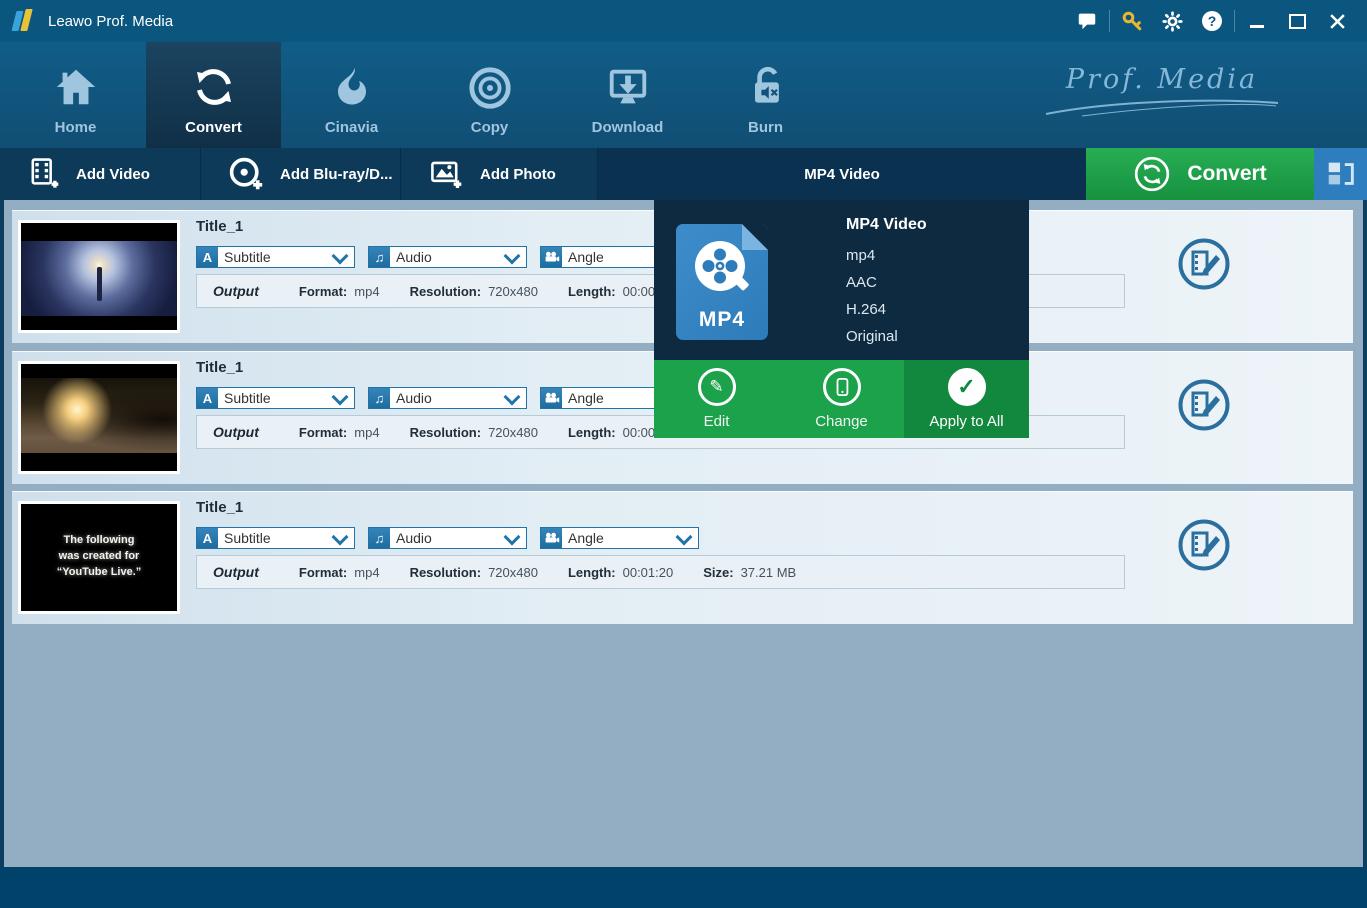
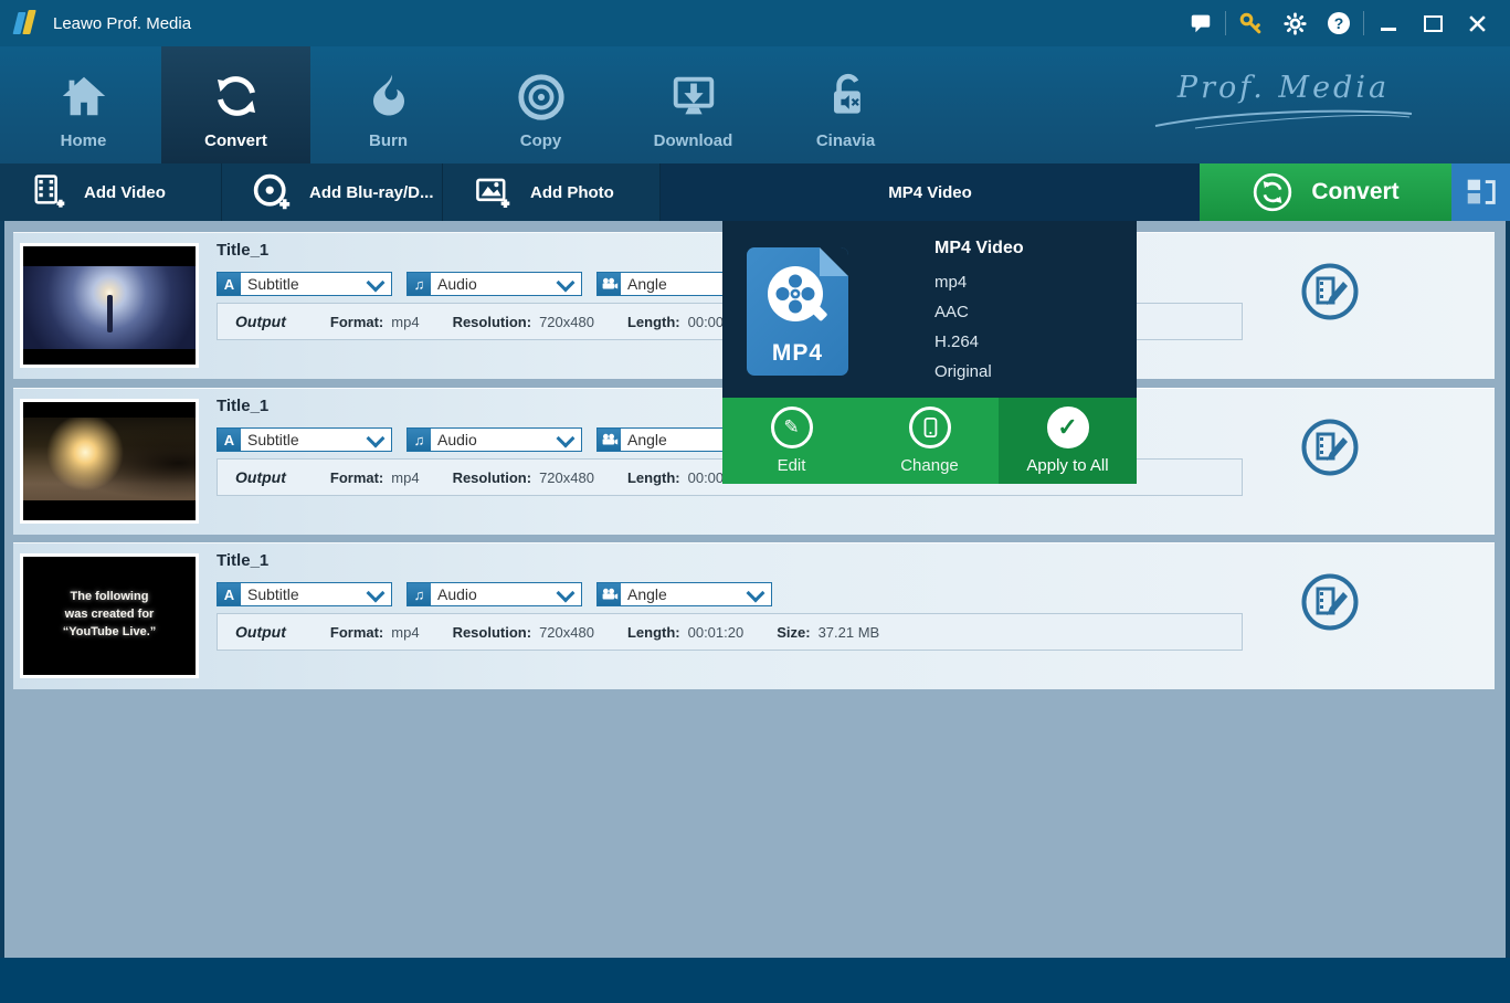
  Leawo Prof. Media
  ?
  Home
  Convert
- Cinavia
+ Burn
  Copy
  Download
- Burn
+ Cinavia
  Prof. Media
  Add Video
  Add Blu-ray/D...
  Add Photo
  MP4 Video
  Convert
  Title_1
  A
  Subtitle
  ♫
  Audio
  Angle
  Output
  Format:
  mp4
  Resolution:
  720x480
  Length:
  00:00
  Title_1
  A
  Subtitle
  ♫
  Audio
  Angle
  Output
  Format:
  mp4
  Resolution:
  720x480
  Length:
  00:00
  The following
  was created for
  “YouTube Live.”
  Title_1
  A
  Subtitle
  ♫
  Audio
  Angle
  Output
  Format:
  mp4
  Resolution:
  720x480
  Length:
  00:01:20
  Size:
  37.21 MB
  MP4
  MP4 Video
  mp4
  AAC
  H.264
  Original
  ✎
  Edit
  Change
  ✓
  Apply to All
